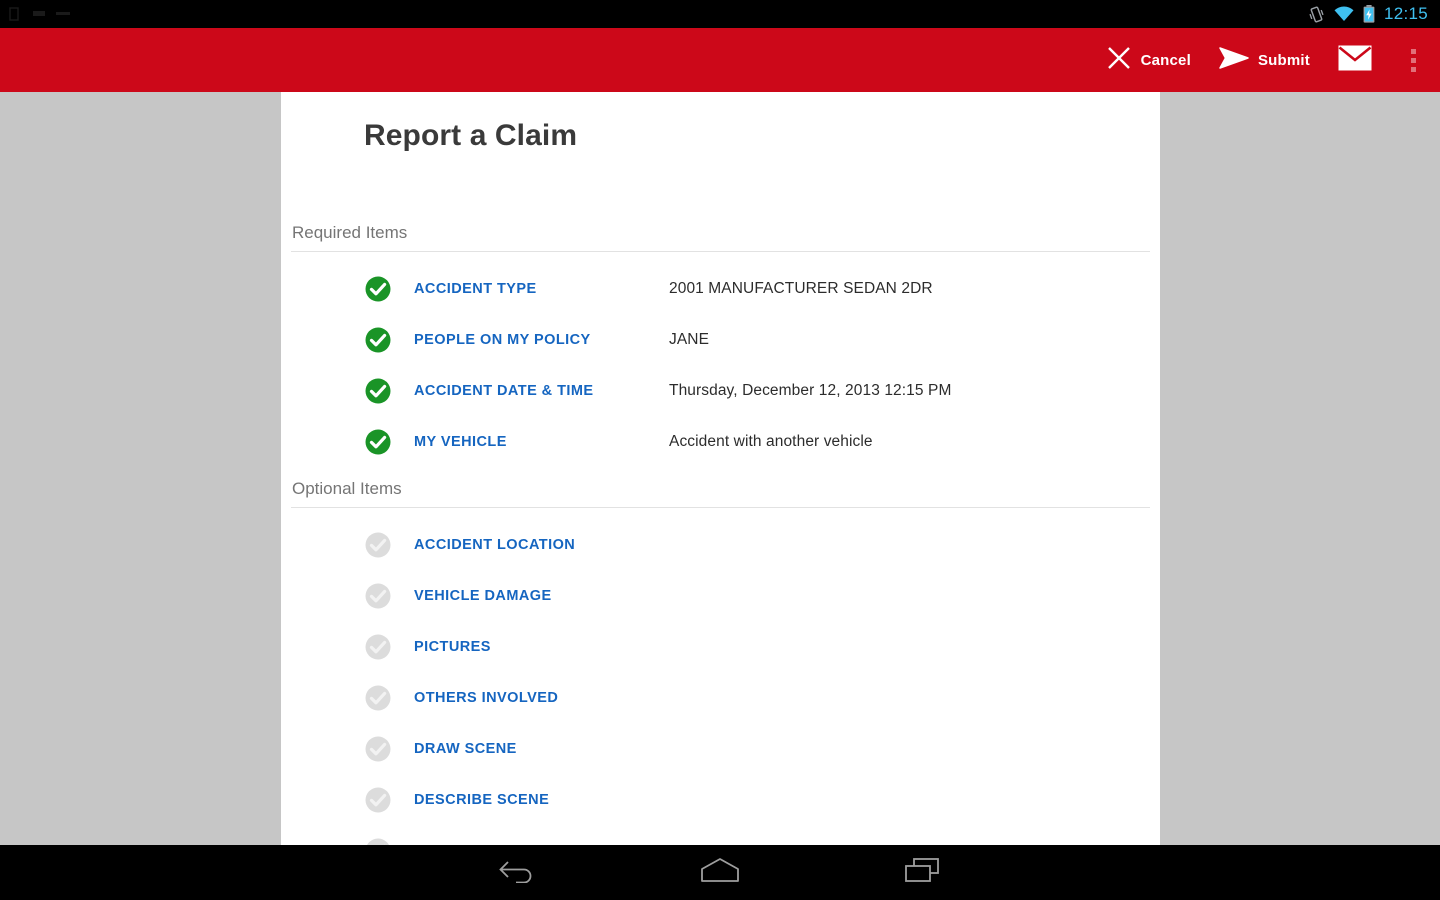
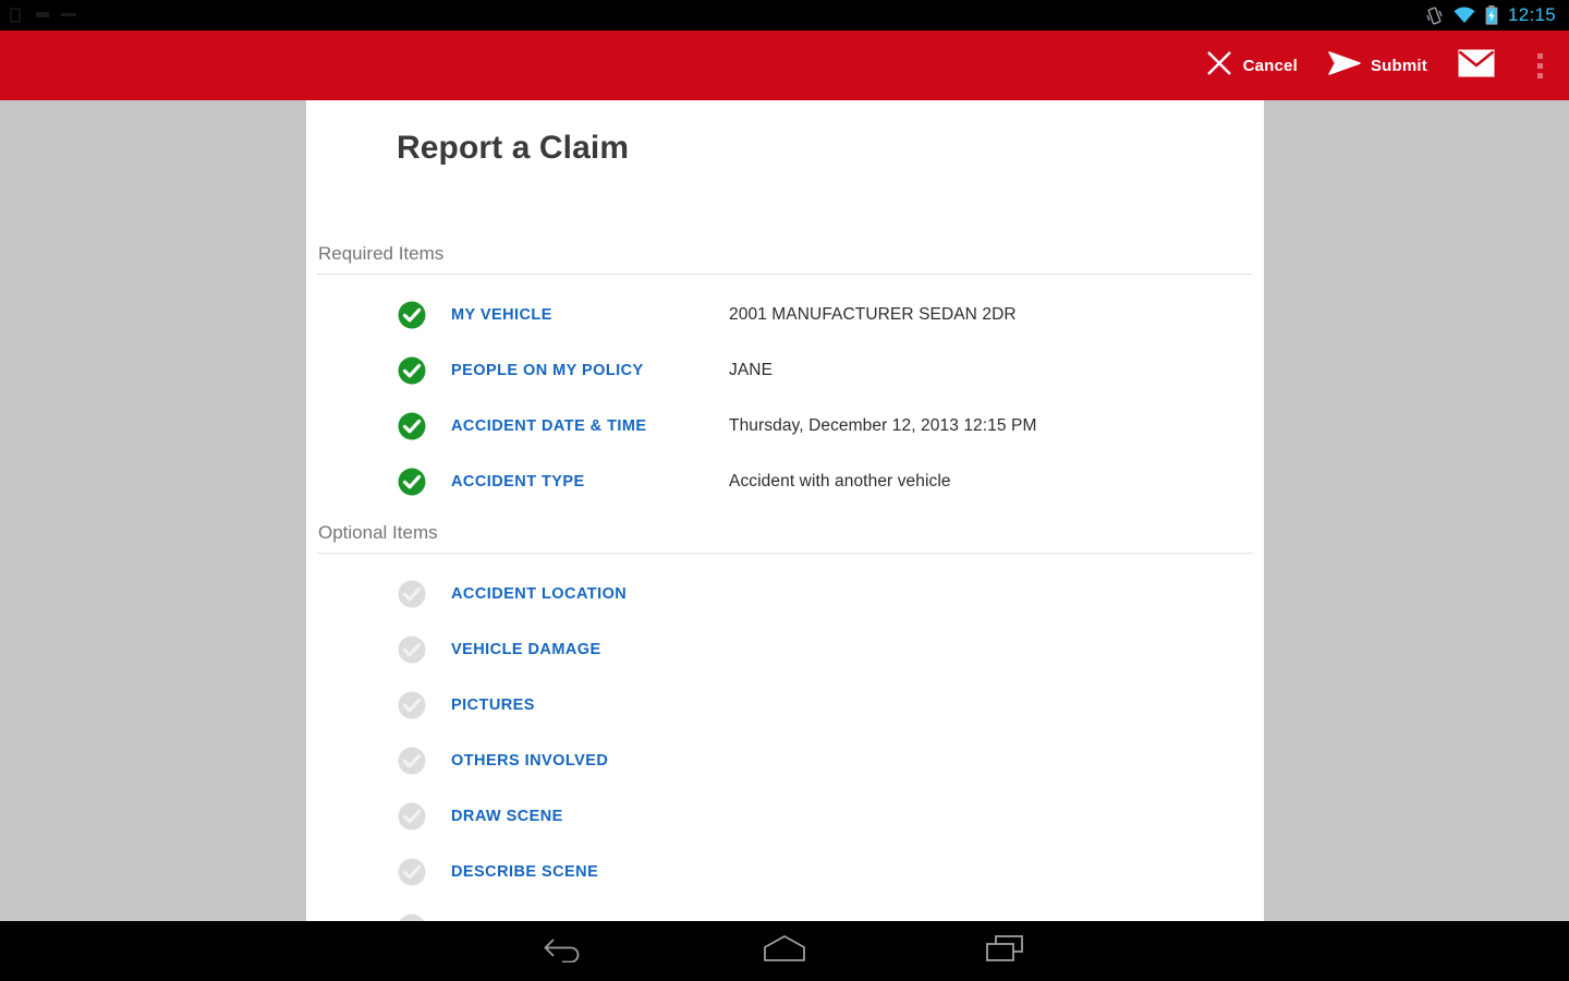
  12:15
  Cancel
  Submit
  Report a Claim
  Required Items
- ACCIDENT TYPE
+ MY VEHICLE
  2001 MANUFACTURER SEDAN 2DR
  PEOPLE ON MY POLICY
  JANE
  ACCIDENT DATE & TIME
  Thursday, December 12, 2013 12:15 PM
- MY VEHICLE
+ ACCIDENT TYPE
  Accident with another vehicle
  Optional Items
  ACCIDENT LOCATION
  VEHICLE DAMAGE
  PICTURES
  OTHERS INVOLVED
  DRAW SCENE
  DESCRIBE SCENE
